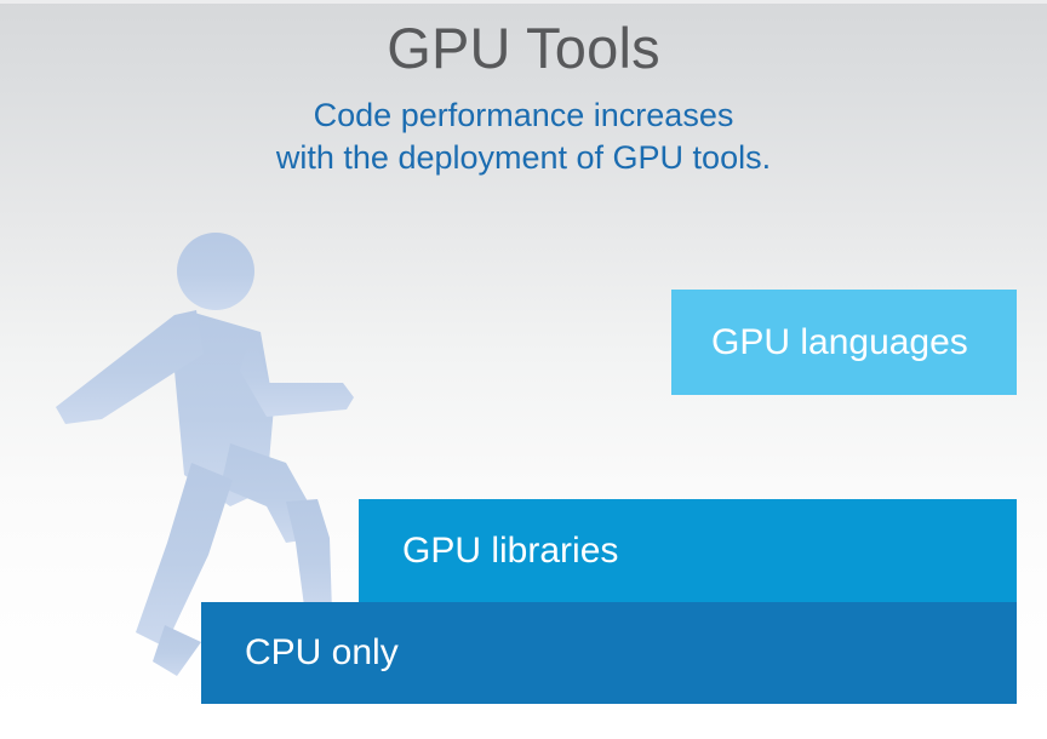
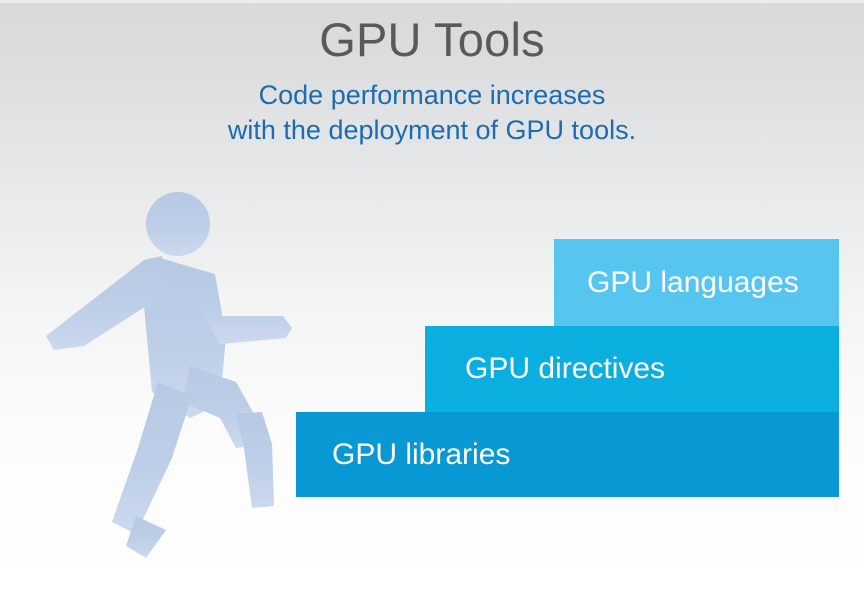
  GPU Tools
  Code performance increases
  with the deployment of GPU tools.
  GPU languages
+ GPU directives
  GPU libraries
- CPU only
